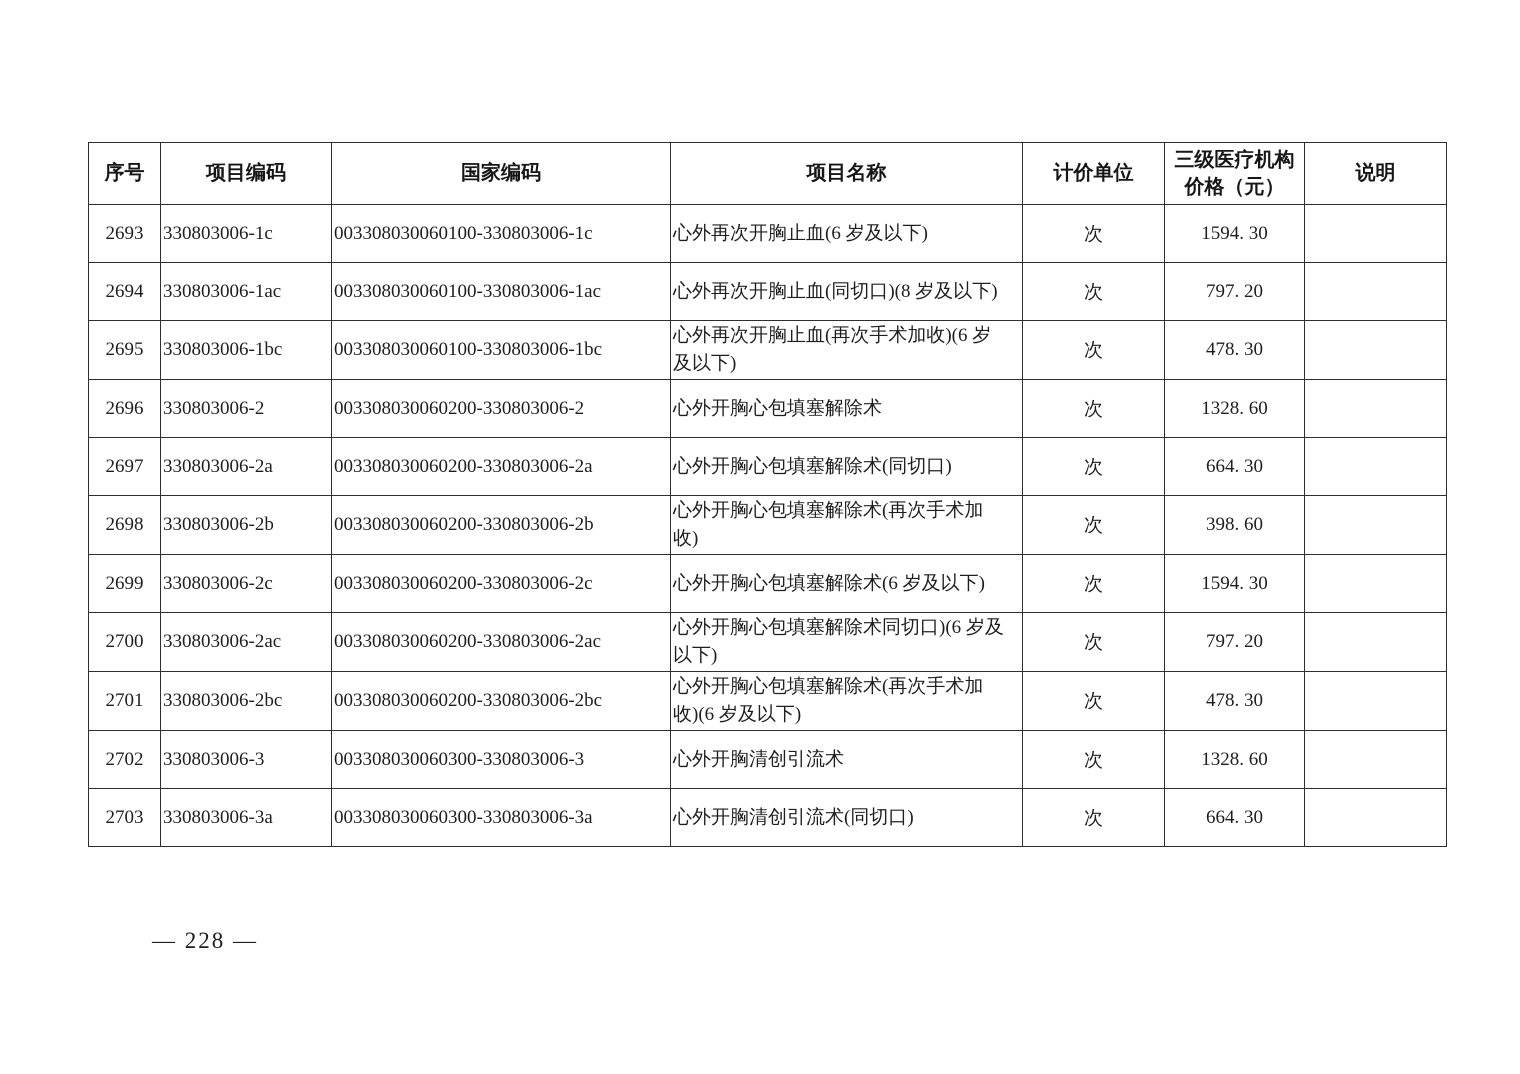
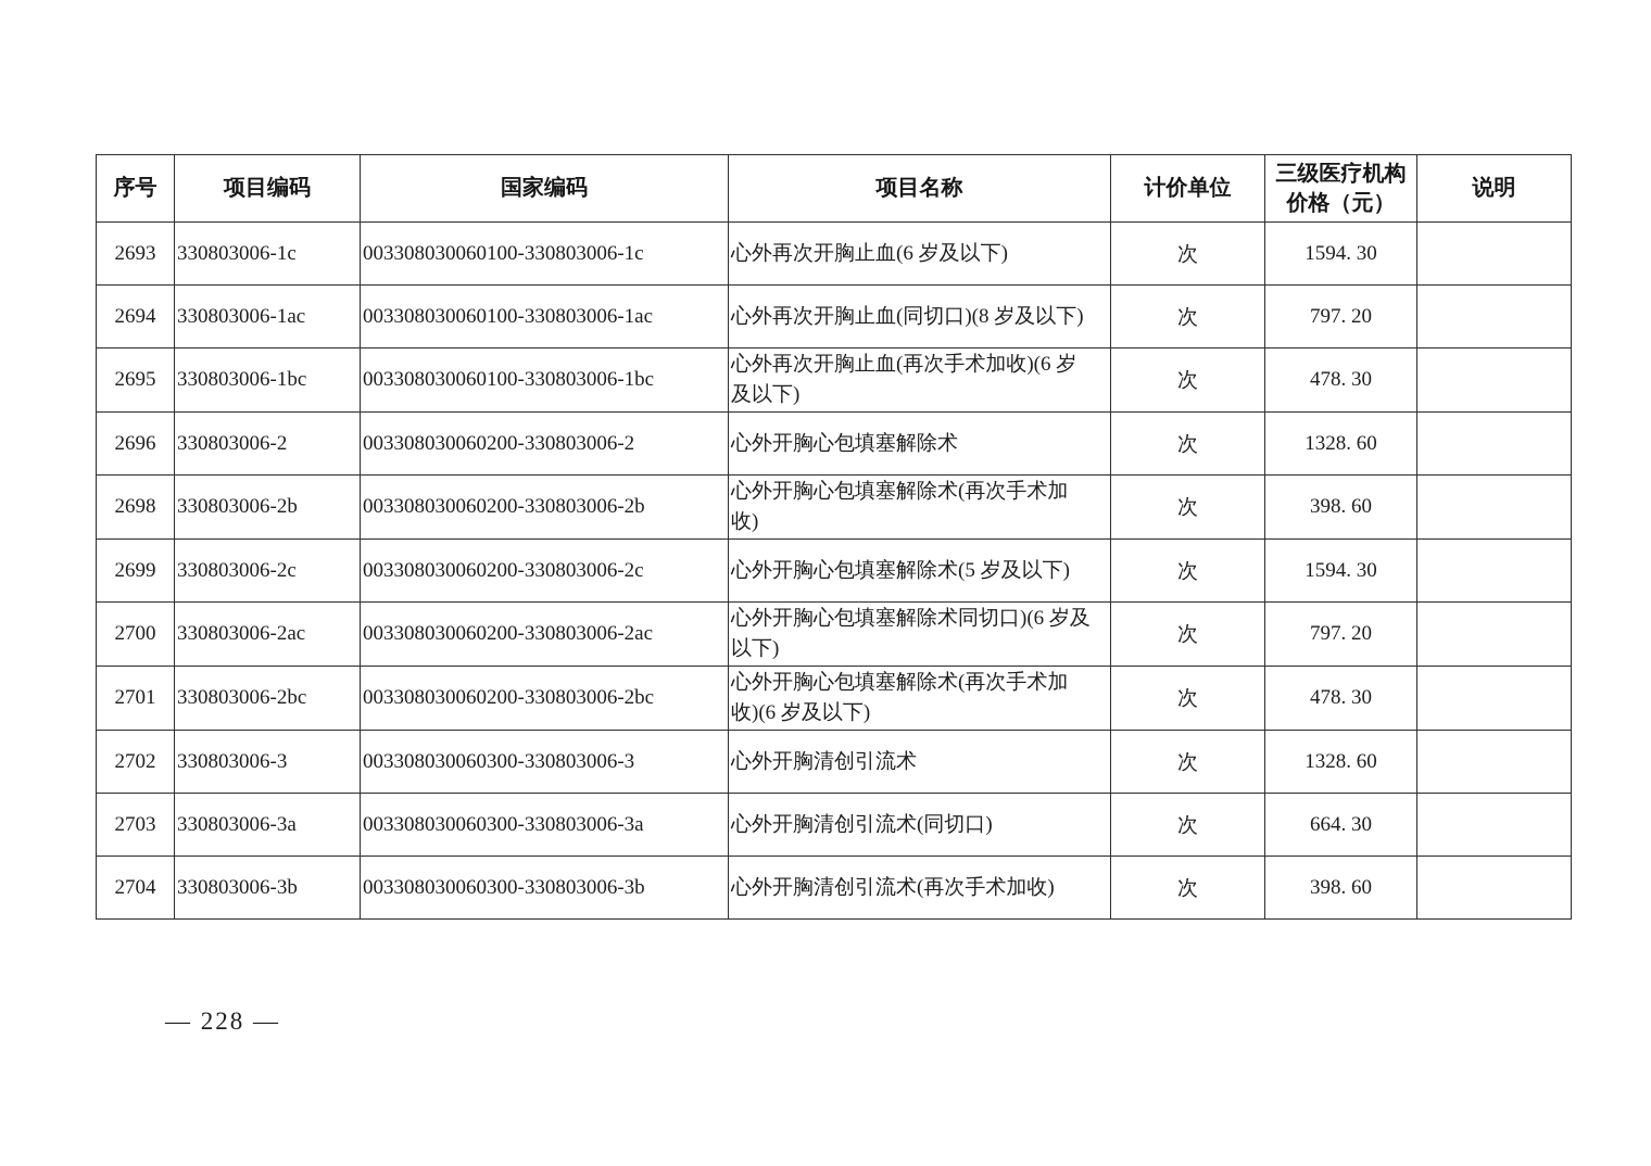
  序号	项目编码	国家编码	项目名称	计价单位	三级医疗机构 价格（元）	说明
  2693	330803006-1c	003308030060100-330803006-1c	心外再次开胸止血(6 岁及以下)	次	1594. 30
  2694	330803006-1ac	003308030060100-330803006-1ac	心外再次开胸止血(同切口)(8 岁及以下)	次	797. 20
  2695	330803006-1bc	003308030060100-330803006-1bc	心外再次开胸止血(再次手术加收)(6 岁 及以下)	次	478. 30
  2696	330803006-2	003308030060200-330803006-2	心外开胸心包填塞解除术	次	1328. 60
- 2697	330803006-2a	003308030060200-330803006-2a	心外开胸心包填塞解除术(同切口)	次	664. 30
  2698	330803006-2b	003308030060200-330803006-2b	心外开胸心包填塞解除术(再次手术加 收)	次	398. 60
- 2699	330803006-2c	003308030060200-330803006-2c	心外开胸心包填塞解除术(6 岁及以下)	次	1594. 30
+ 2699	330803006-2c	003308030060200-330803006-2c	心外开胸心包填塞解除术(5 岁及以下)	次	1594. 30
  2700	330803006-2ac	003308030060200-330803006-2ac	心外开胸心包填塞解除术同切口)(6 岁及 以下)	次	797. 20
  2701	330803006-2bc	003308030060200-330803006-2bc	心外开胸心包填塞解除术(再次手术加 收)(6 岁及以下)	次	478. 30
  2702	330803006-3	003308030060300-330803006-3	心外开胸清创引流术	次	1328. 60
  2703	330803006-3a	003308030060300-330803006-3a	心外开胸清创引流术(同切口)	次	664. 30
+ 2704	330803006-3b	003308030060300-330803006-3b	心外开胸清创引流术(再次手术加收)	次	398. 60
  — 228 —
